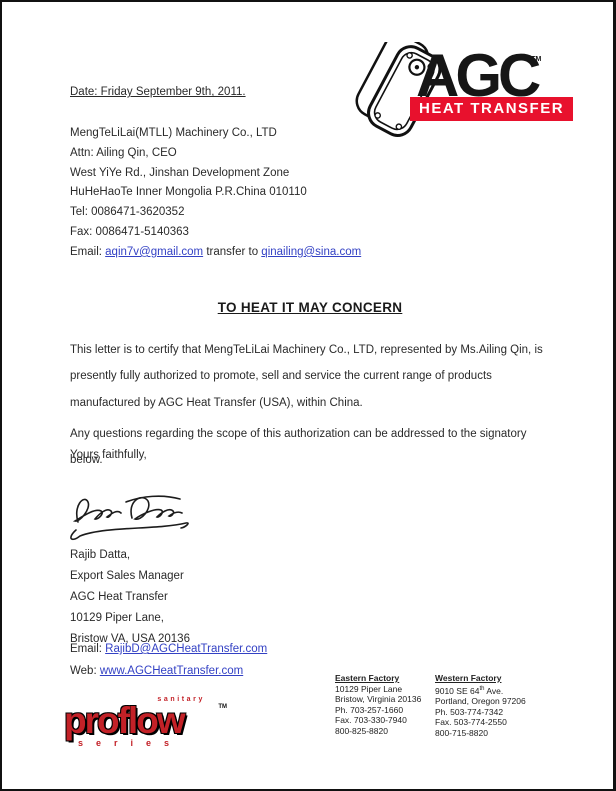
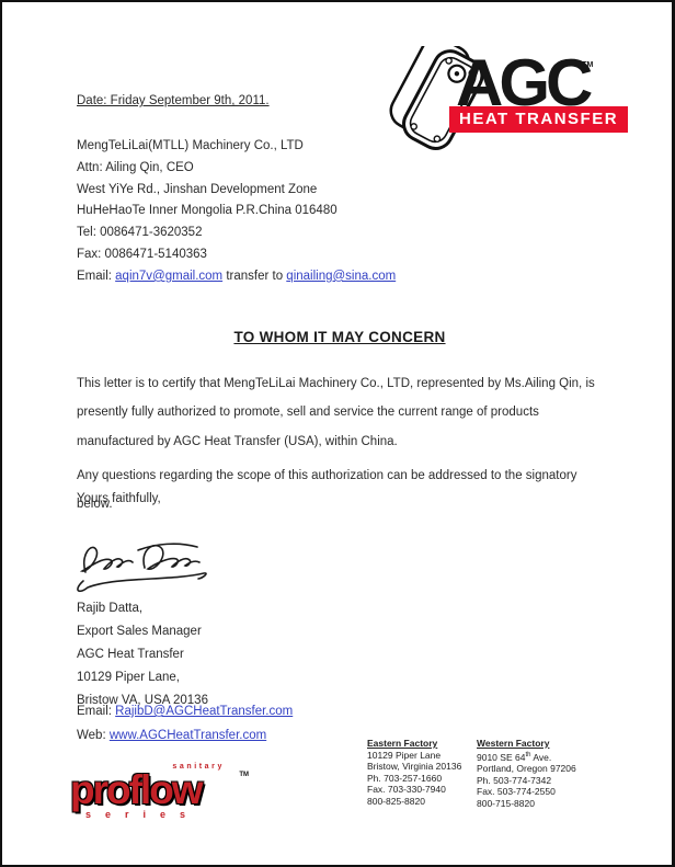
  AGC
  HEAT TRANSFER
  Date: Friday September 9th, 2011.
  MengTeLiLai(MTLL) Machinery Co., LTD
  Attn: Ailing Qin, CEO
  West YiYe Rd., Jinshan Development Zone
- HuHeHaoTe Inner Mongolia P.R.China 010110
+ HuHeHaoTe Inner Mongolia P.R.China 016480
  Tel: 0086471-3620352
  Fax: 0086471-5140363
  Email: aqin7v@gmail.com transfer to qinailing@sina.com
- TO HEAT IT MAY CONCERN
+ TO WHOM IT MAY CONCERN
  This letter is to certify that MengTeLiLai Machinery Co., LTD, represented by Ms.Ailing Qin, is presently fully authorized to promote, sell and service the current range of products manufactured by AGC Heat Transfer (USA), within China.
  Any questions regarding the scope of this authorization can be addressed to the signatory below.
  Yours faithfully,
  Rajib Datta,
  Export Sales Manager
  AGC Heat Transfer
  10129 Piper Lane,
  Bristow VA, USA 20136
  Email: RajibD@AGCHeatTransfer.com
  Web: www.AGCHeatTransfer.com
  proflow
  series
  Eastern Factory
  10129 Piper Lane
  Bristow, Virginia 20136
  Ph. 703-257-1660
  Fax. 703-330-7940
  800-825-8820
  Western Factory
  9010 SE 64 Ave.
  Portland, Oregon 97206
  Ph. 503-774-7342
  Fax. 503-774-2550
  800-715-8820
